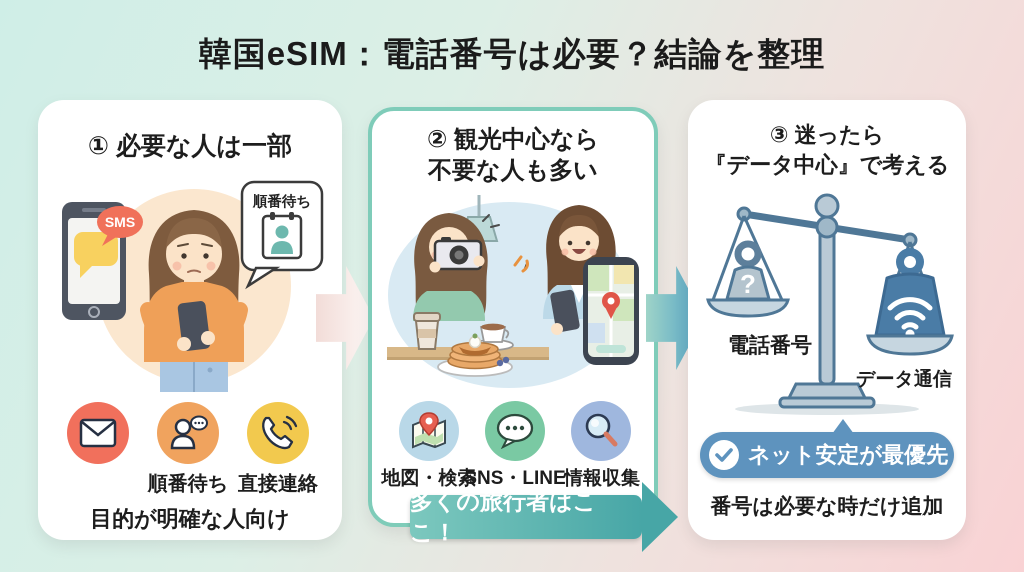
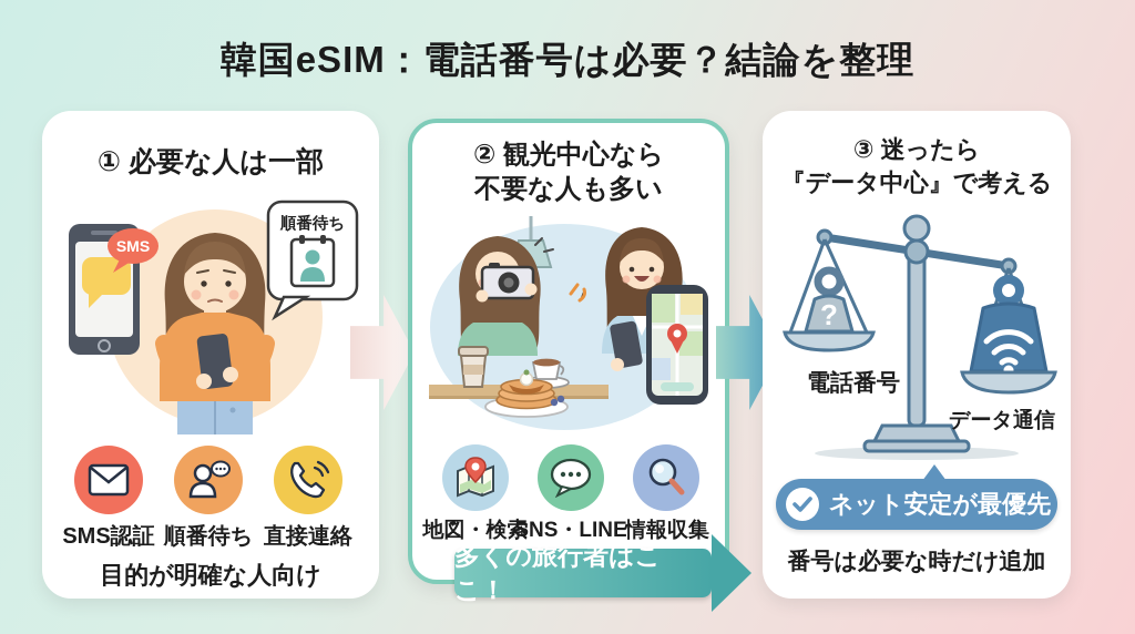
  韓国eSIM：電話番号は必要？結論を整理
  ① 必要な人は一部
  SMS
  順番待ち
+ SMS認証
  順番待ち
  直接連絡
  目的が明確な人向け
  ② 観光中心なら
  不要な人も多い
  地図・検索
  SNS・LINE
  情報収集
  多くの旅行者はここ！
  ③ 迷ったら
  『データ中心』で考える
  ?
  電話番号
  データ通信
  ネット安定が最優先！
  番号は必要な時だけ追加
